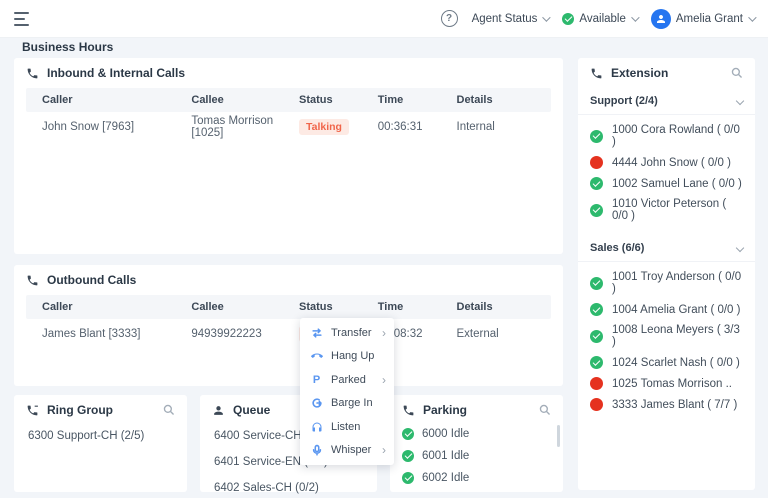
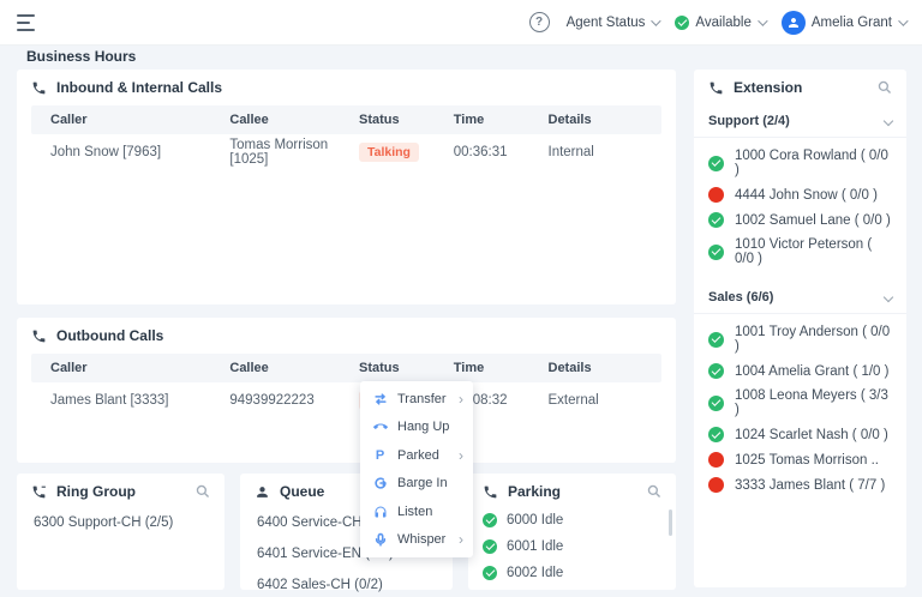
  ?
  Agent Status
  Available
  Amelia Grant
  Business Hours
  Inbound & Internal Calls
  Caller
  Callee
  Status
  Time
  Details
  John Snow [7963]
  Tomas Morrison [1025]
  Talking
  00:36:31
  Internal
  Outbound Calls
  Caller
  Callee
  Status
  Time
  Details
  James Blant [3333]
  94939922223
  External
  Ring Group
  6300 Support-CH (2/5)
  Queue
  6400 Service-CH
  6401 Service-EN
  6402 Sales-CH (0/2)
  Parking
  6000 Idle
  6001 Idle
  6002 Idle
  Extension
  Support (2/4)
  1000 Cora Rowland ( 0/0 )
  4444 John Snow ( 0/0 )
  1002 Samuel Lane ( 0/0 )
  1010 Victor Peterson ( 0/0 )
  Sales (6/6)
  1001 Troy Anderson ( 0/0 )
- 1004 Amelia Grant ( 0/0 )
+ 1004 Amelia Grant ( 1/0 )
  1008 Leona Meyers ( 3/3 )
  1024 Scarlet Nash ( 0/0 )
  1025 Tomas Morrison ..
  3333 James Blant ( 7/7 )
  Transfer
  ›
  Hang Up
  P
  Parked
  ›
  Barge In
  Listen
  Whisper
  ›
